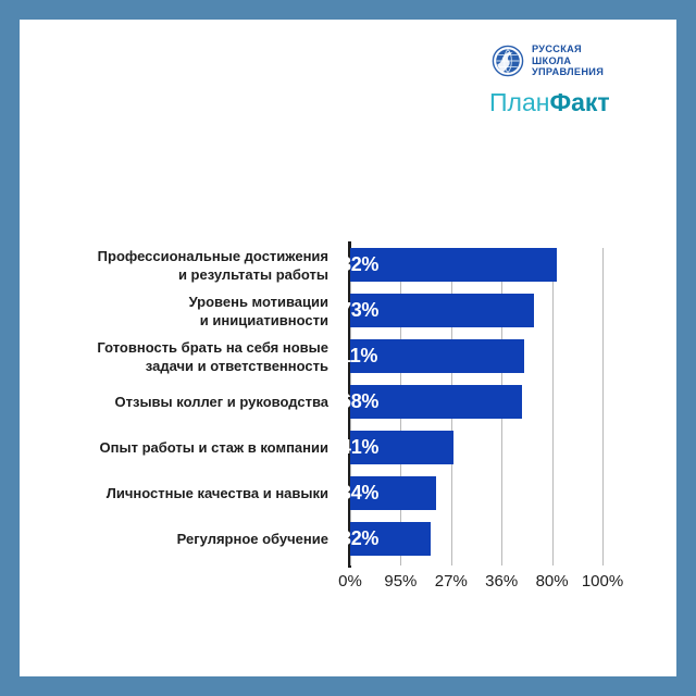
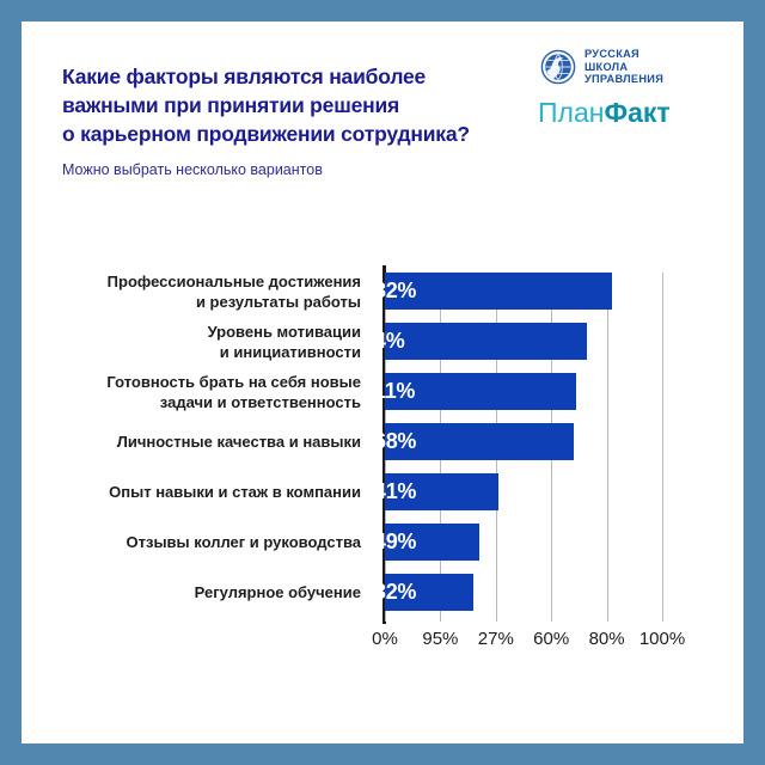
+ Какие факторы являются наиболее
+ важными при принятии решения
+ о карьерном продвижении сотрудника?
+ Можно выбрать несколько вариантов
  РУССКАЯ
  ШКОЛА
  УПРАВЛЕНИЯ
  ПланФакт
  82%
- 73%
+ 4%
  11%
  68%
  41%
- 34%
+ 49%
  32%
  0%
  95%
  27%
- 36%
+ 60%
  80%
  100%
  Профессиональные достижения
  и результаты работы
  Уровень мотивации
  и инициативности
  Готовность брать на себя новые
  задачи и ответственность
- Отзывы коллег и руководства
+ Личностные качества и навыки
- Опыт работы и стаж в компании
+ Опыт навыки и стаж в компании
- Личностные качества и навыки
+ Отзывы коллег и руководства
  Регулярное обучение
